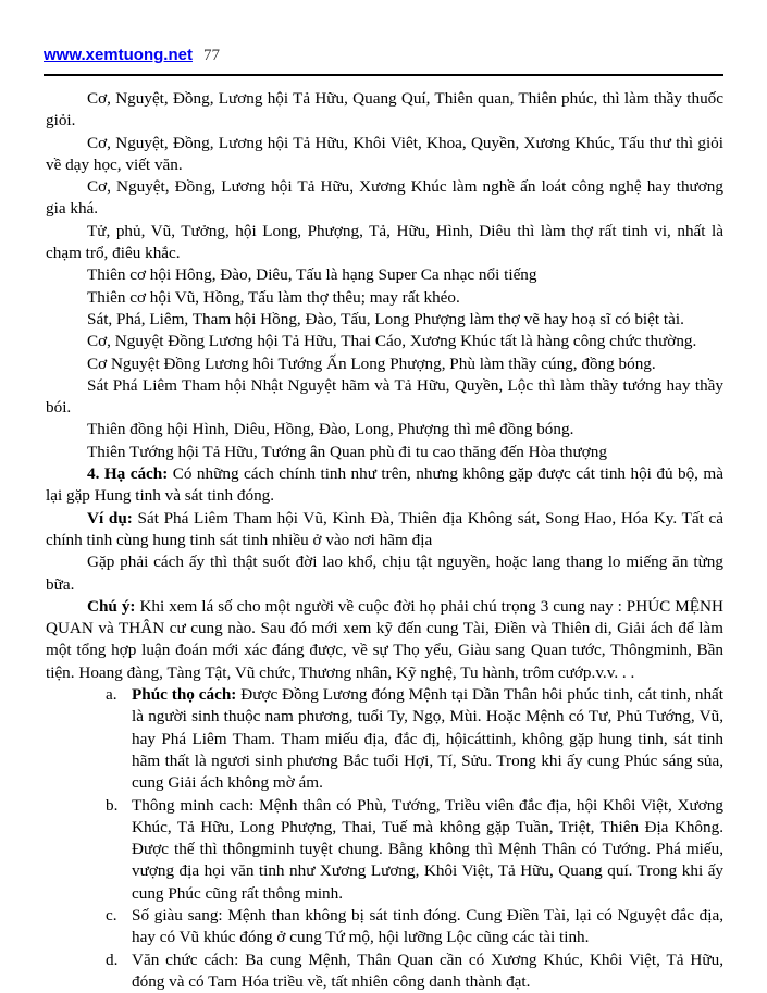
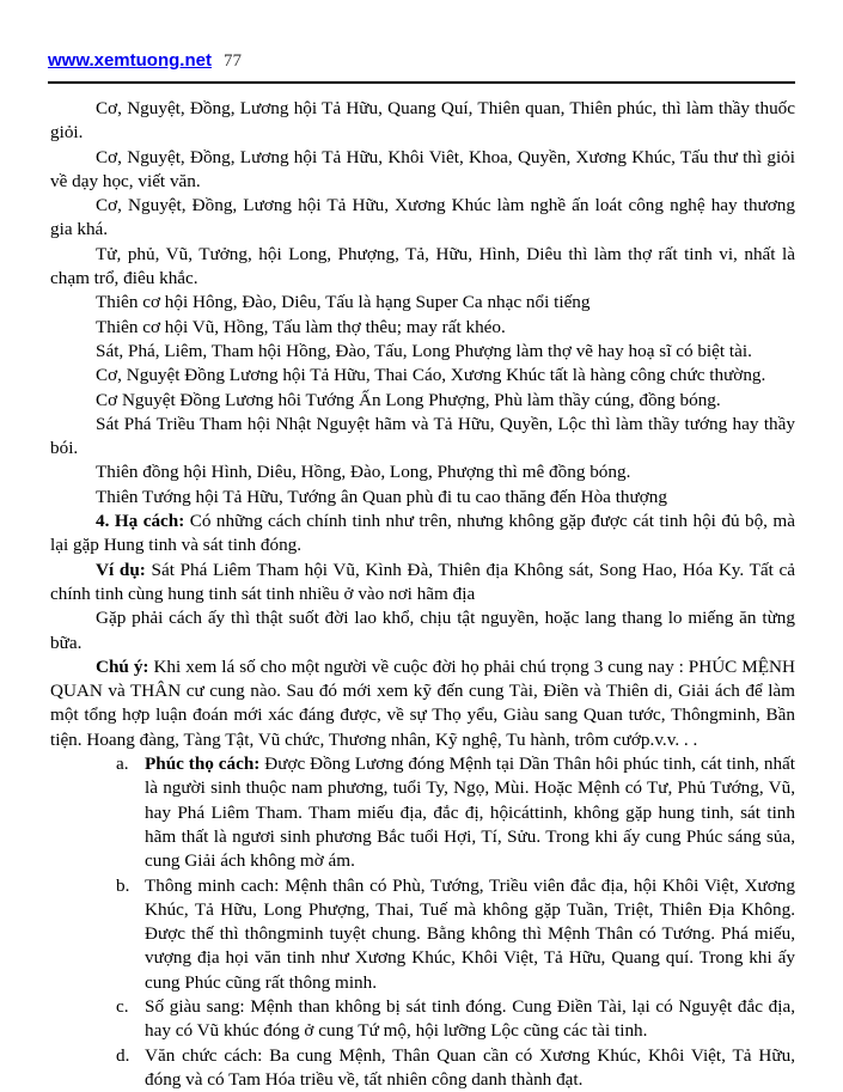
  www.xemtuong.net
  77
  Cơ, Nguyệt, Đồng, Lương hội Tả Hữu, Quang Quí, Thiên quan, Thiên phúc, thì làm thầy thuốc giỏi.
  Cơ, Nguyệt, Đồng, Lương hội Tả Hữu, Khôi Viêt, Khoa, Quyền, Xương Khúc, Tấu thư thì giỏi về dạy học, viết văn.
  Cơ, Nguyệt, Đồng, Lương hội Tả Hữu, Xương Khúc làm nghề ấn loát công nghệ hay thương gia khá.
  Tử, phủ, Vũ, Tưởng, hội Long, Phượng, Tả, Hữu, Hình, Diêu thì làm thợ rất tinh vi, nhất là chạm trổ, điêu khắc.
  Thiên cơ hội Hông, Đào, Diêu, Tấu là hạng Super Ca nhạc nổi tiếng
  Thiên cơ hội Vũ, Hồng, Tấu làm thợ thêu; may rất khéo.
  Sát, Phá, Liêm, Tham hội Hồng, Đào, Tấu, Long Phượng làm thợ vẽ hay hoạ sĩ có biệt tài.
  Cơ, Nguyệt Đồng Lương hội Tả Hữu, Thai Cáo, Xương Khúc tất là hàng công chức thường.
  Cơ Nguyệt Đồng Lương hôi Tướng Ấn Long Phượng, Phù làm thầy cúng, đồng bóng.
- Sát Phá Liêm Tham hội Nhật Nguyệt hãm và Tả Hữu, Quyền, Lộc thì làm thầy tướng hay thầy bói.
+ Sát Phá Triều Tham hội Nhật Nguyệt hãm và Tả Hữu, Quyền, Lộc thì làm thầy tướng hay thầy bói.
  Thiên đồng hội Hình, Diêu, Hồng, Đào, Long, Phượng thì mê đồng bóng.
  Thiên Tướng hội Tả Hữu, Tướng ân Quan phù đi tu cao thăng đến Hòa thượng
  4. Hạ cách: Có những cách chính tinh như trên, nhưng không gặp được cát tinh hội đủ bộ, mà lại gặp Hung tinh và sát tinh đóng.
  Ví dụ: Sát Phá Liêm Tham hội Vũ, Kình Đà, Thiên địa Không sát, Song Hao, Hóa Ky. Tất cả chính tinh cùng hung tinh sát tinh nhiều ở vào nơi hãm địa
  Gặp phải cách ấy thì thật suốt đời lao khổ, chịu tật nguyền, hoặc lang thang lo miếng ăn từng bữa.
  Chú ý: Khi xem lá số cho một người về cuộc đời họ phải chú trọng 3 cung nay : PHÚC MỆNH QUAN và THÂN cư cung nào. Sau đó mới xem kỹ đến cung Tài, Điền và Thiên di, Giải ách để làm một tổng hợp luận đoán mới xác đáng được, về sự Thọ yểu, Giàu sang Quan tước, Thôngminh, Bần tiện. Hoang đàng, Tàng Tật, Vũ chức, Thương nhân, Kỹ nghệ, Tu hành, trôm cướp.v.v. . .
  a.
  Phúc thọ cách: Được Đồng Lương đóng Mệnh tại Dần Thân hôi phúc tinh, cát tinh, nhất là người sinh thuộc nam phương, tuổi Ty, Ngọ, Mùi. Hoặc Mệnh có Tư, Phủ Tướng, Vũ, hay Phá Liêm Tham. Tham miếu địa, đắc đị, hộicáttinh, không gặp hung tinh, sát tinh hãm thất là ngươi sinh phương Bắc tuổi Hợi, Tí, Sửu. Trong khi ấy cung Phúc sáng sủa, cung Giải ách không mờ ám.
  b.
- Thông minh cach: Mệnh thân có Phù, Tướng, Triều viên đắc địa, hội Khôi Việt, Xương Khúc, Tả Hữu, Long Phượng, Thai, Tuế mà không gặp Tuần, Triệt, Thiên Địa Không. Được thế thì thôngminh tuyệt chung. Bằng không thì Mệnh Thân có Tướng. Phá miếu, vượng địa họi văn tinh như Xương Lương, Khôi Việt, Tả Hữu, Quang quí. Trong khi ấy cung Phúc cũng rất thông minh.
+ Thông minh cach: Mệnh thân có Phù, Tướng, Triều viên đắc địa, hội Khôi Việt, Xương Khúc, Tả Hữu, Long Phượng, Thai, Tuế mà không gặp Tuần, Triệt, Thiên Địa Không. Được thế thì thôngminh tuyệt chung. Bằng không thì Mệnh Thân có Tướng. Phá miếu, vượng địa họi văn tinh như Xương Khúc, Khôi Việt, Tả Hữu, Quang quí. Trong khi ấy cung Phúc cũng rất thông minh.
  c.
  Số giàu sang: Mệnh than không bị sát tinh đóng. Cung Điền Tài, lại có Nguyệt đắc địa, hay có Vũ khúc đóng ở cung Tứ mộ, hội lưỡng Lộc cũng các tài tinh.
  d.
  Văn chức cách: Ba cung Mệnh, Thân Quan cần có Xương Khúc, Khôi Việt, Tả Hữu, đóng và có Tam Hóa triều về, tất nhiên công danh thành đạt.
